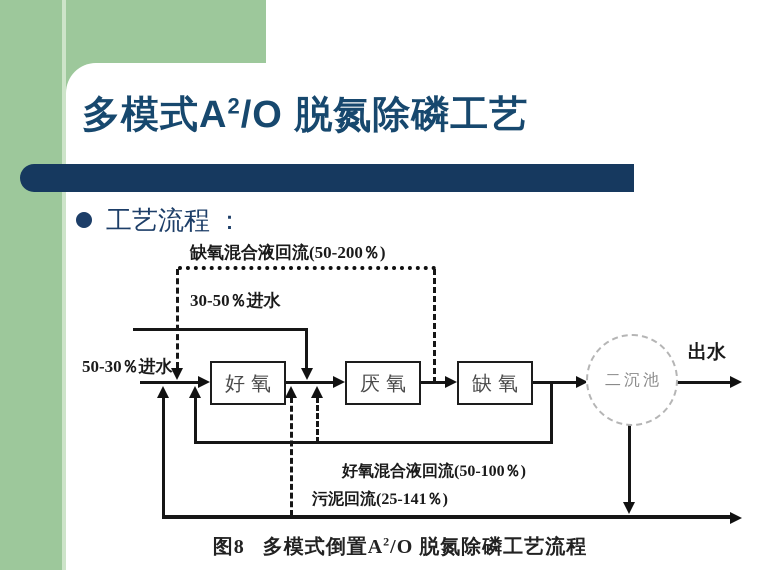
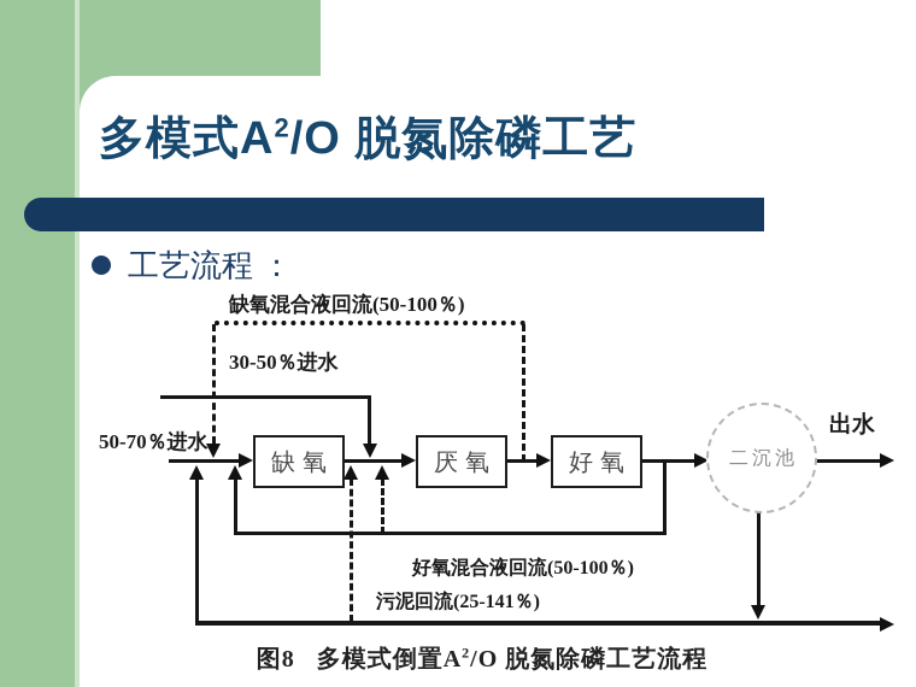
  多模式A2/O 脱氮除磷工艺
  工艺流程 ：
- 好氧
+ 缺氧
  厌氧
- 缺氧
+ 好氧
  二沉池
- 缺氧混合液回流(50-200％)
+ 缺氧混合液回流(50-100％)
  30-50％进水
- 50-30％进水
+ 50-70％进水
  出水
  好氧混合液回流(50-100％)
  污泥回流(25-141％)
  图8 多模式倒置A2/O 脱氮除磷工艺流程
